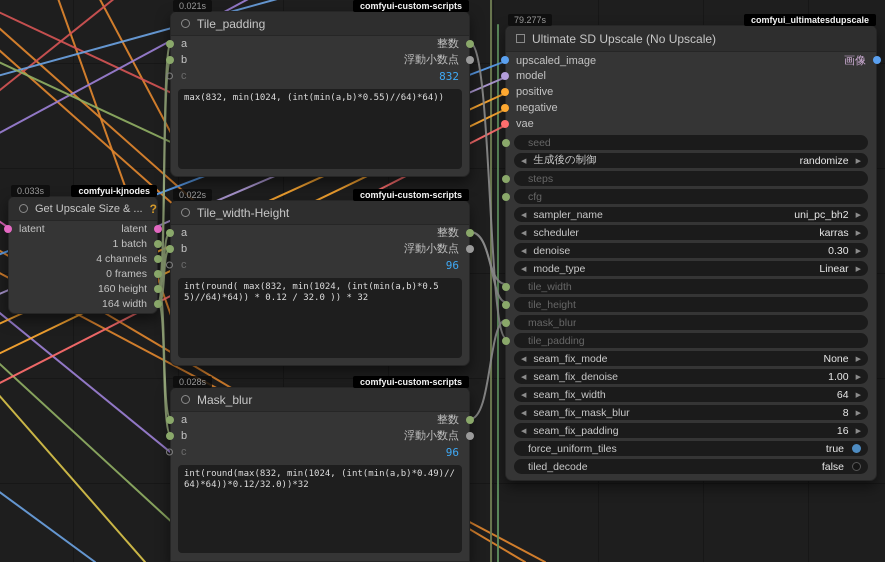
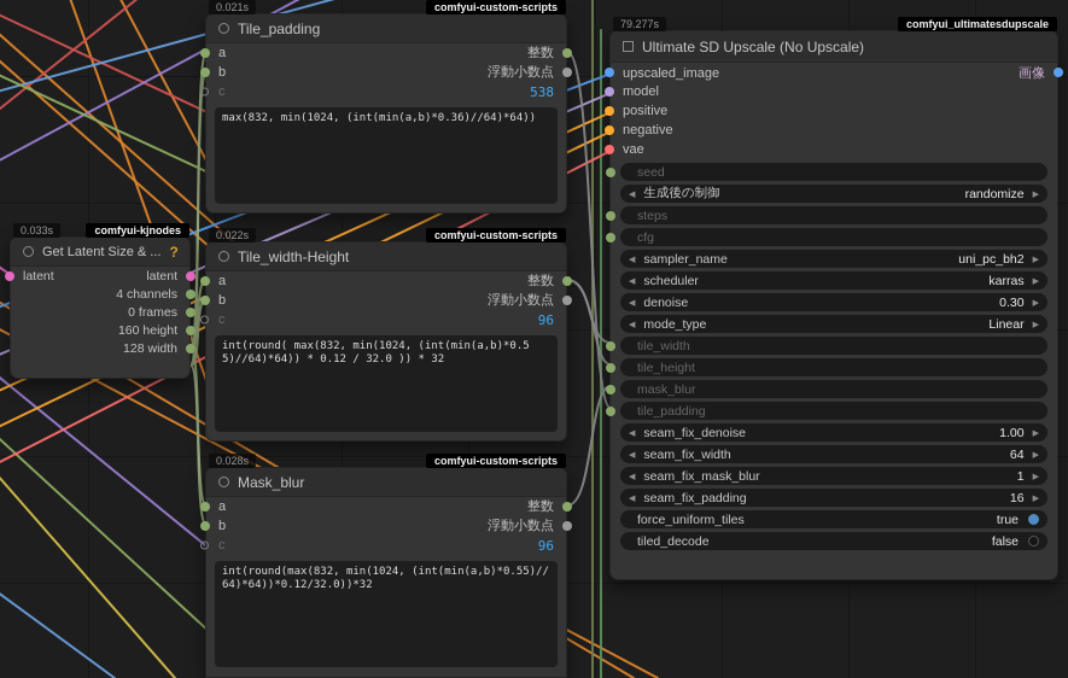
  0.021s
  comfyui-custom-scripts
  Tile_padding
  a
  整数
  b
  浮動小数点
  c
- 832
+ 538
- max(832, min(1024, (int(min(a,b)*0.55)//64)*64))
+ max(832, min(1024, (int(min(a,b)*0.36)//64)*64))
  0.033s
  comfyui-kjnodes
- Get Upscale Size & ...
+ Get Latent Size & ...
  ?
  latent
  latent
- 1 batch
  4 channels
  0 frames
  160 height
- 164 width
+ 128 width
  0.022s
  comfyui-custom-scripts
  Tile_width-Height
  a
  整数
  b
  浮動小数点
  c
  96
  int(round( max(832, min(1024, (int(min(a,b)*0.55)//64)*64)) * 0.12 / 32.0 )) * 32
  0.028s
  comfyui-custom-scripts
  Mask_blur
  a
  整数
  b
  浮動小数点
  c
  96
- int(round(max(832, min(1024, (int(min(a,b)*0.49)//64)*64))*0.12/32.0))*32
+ int(round(max(832, min(1024, (int(min(a,b)*0.55)//64)*64))*0.12/32.0))*32
  79.277s
  comfyui_ultimatesdupscale
  Ultimate SD Upscale (No Upscale)
  upscaled_image
  画像
  model
  positive
  negative
  vae
  seed
  生成後の制御
  randomize
  steps
  cfg
  sampler_name
  uni_pc_bh2
  scheduler
  karras
  denoise
  0.30
  mode_type
  Linear
  tile_width
  tile_height
  mask_blur
  tile_padding
- seam_fix_mode
- None
  seam_fix_denoise
  1.00
  seam_fix_width
  64
  seam_fix_mask_blur
- 8
+ 1
  seam_fix_padding
  16
  force_uniform_tiles
  true
  tiled_decode
  false
